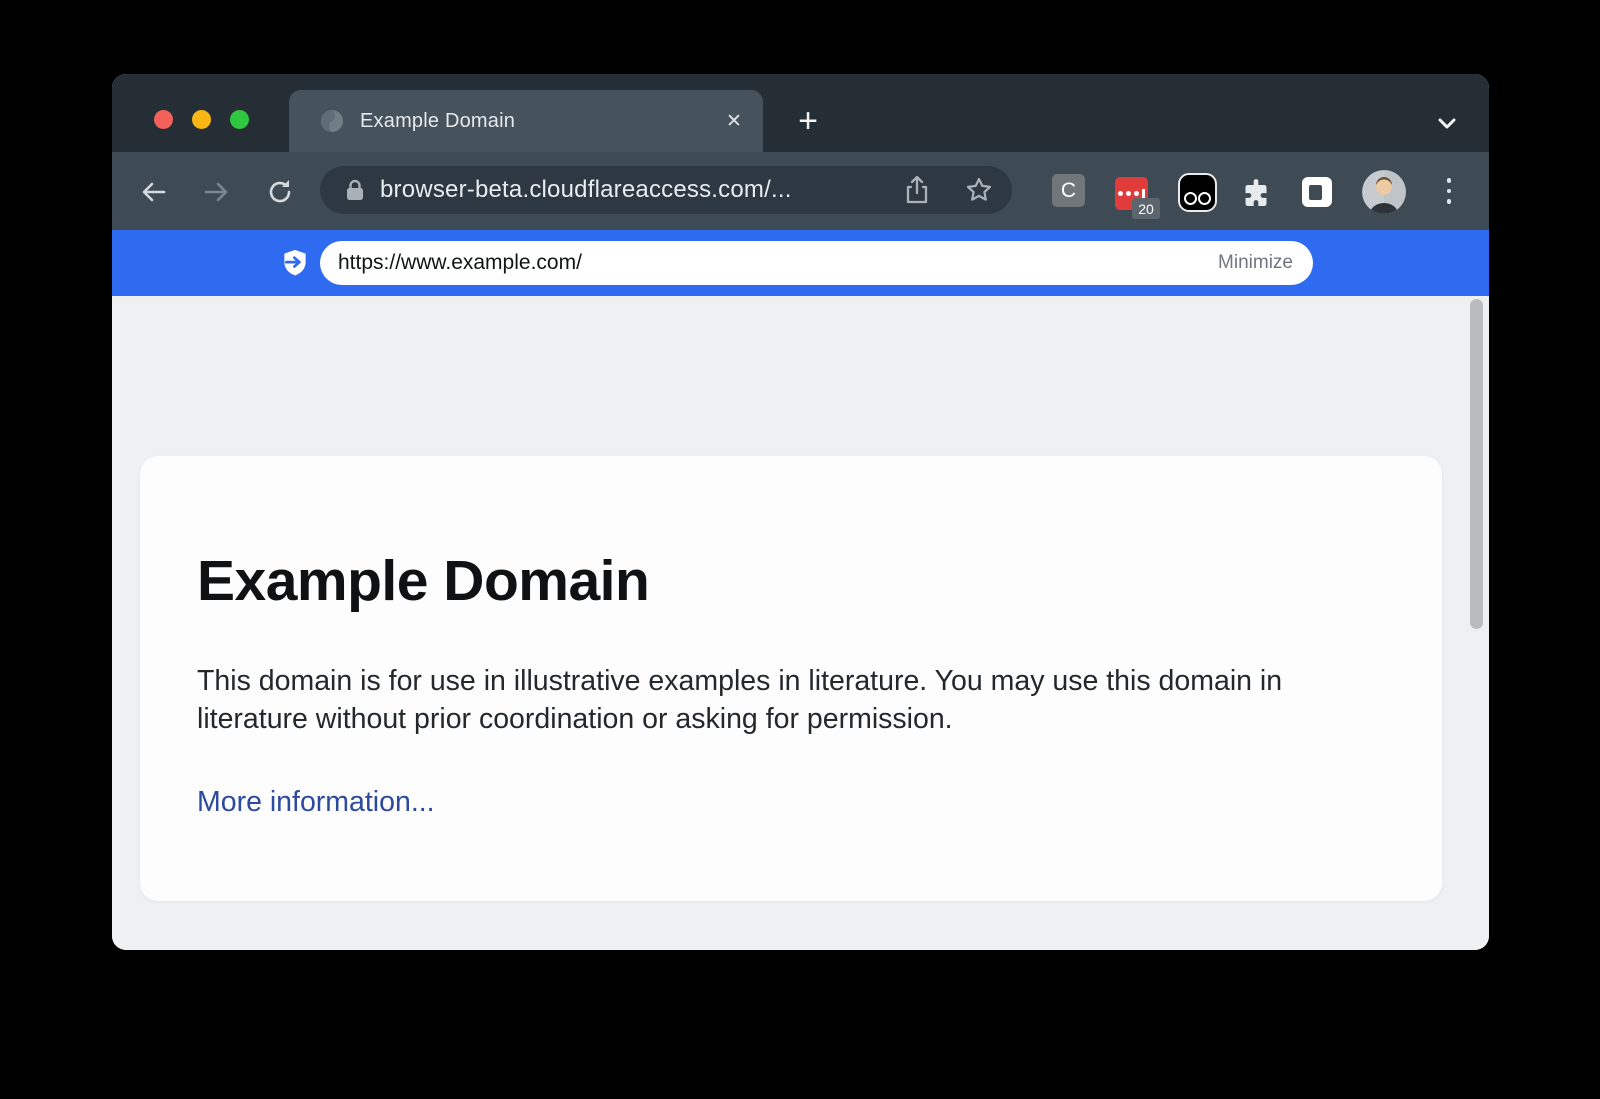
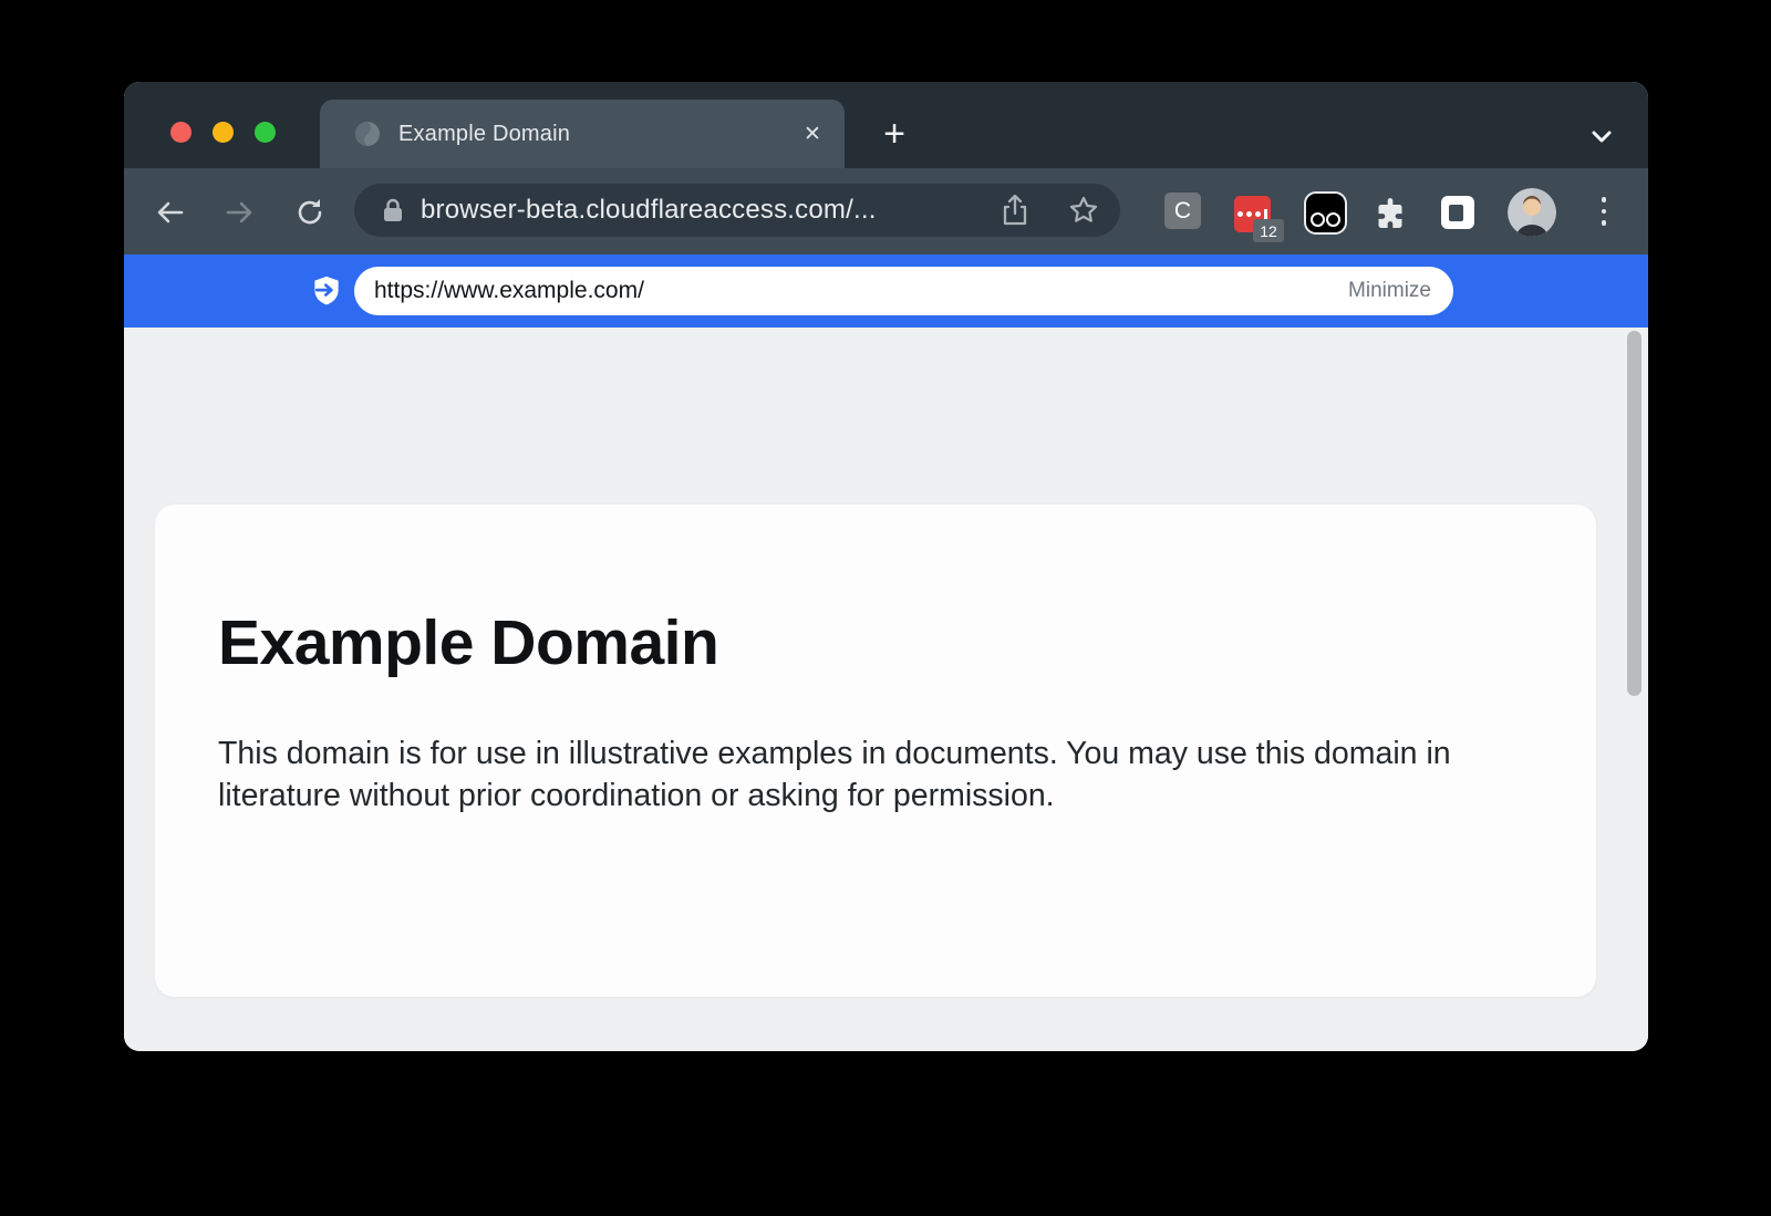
  Example Domain
  ✕
  +
  browser-beta.cloudflareaccess.com/...
  C
- 20
+ 12
  https://www.example.com/
  Minimize
  Example Domain
- This domain is for use in illustrative examples in literature. You may use this domain in literature without prior coordination or asking for permission.
+ This domain is for use in illustrative examples in documents. You may use this domain in literature without prior coordination or asking for permission.
- More information...
